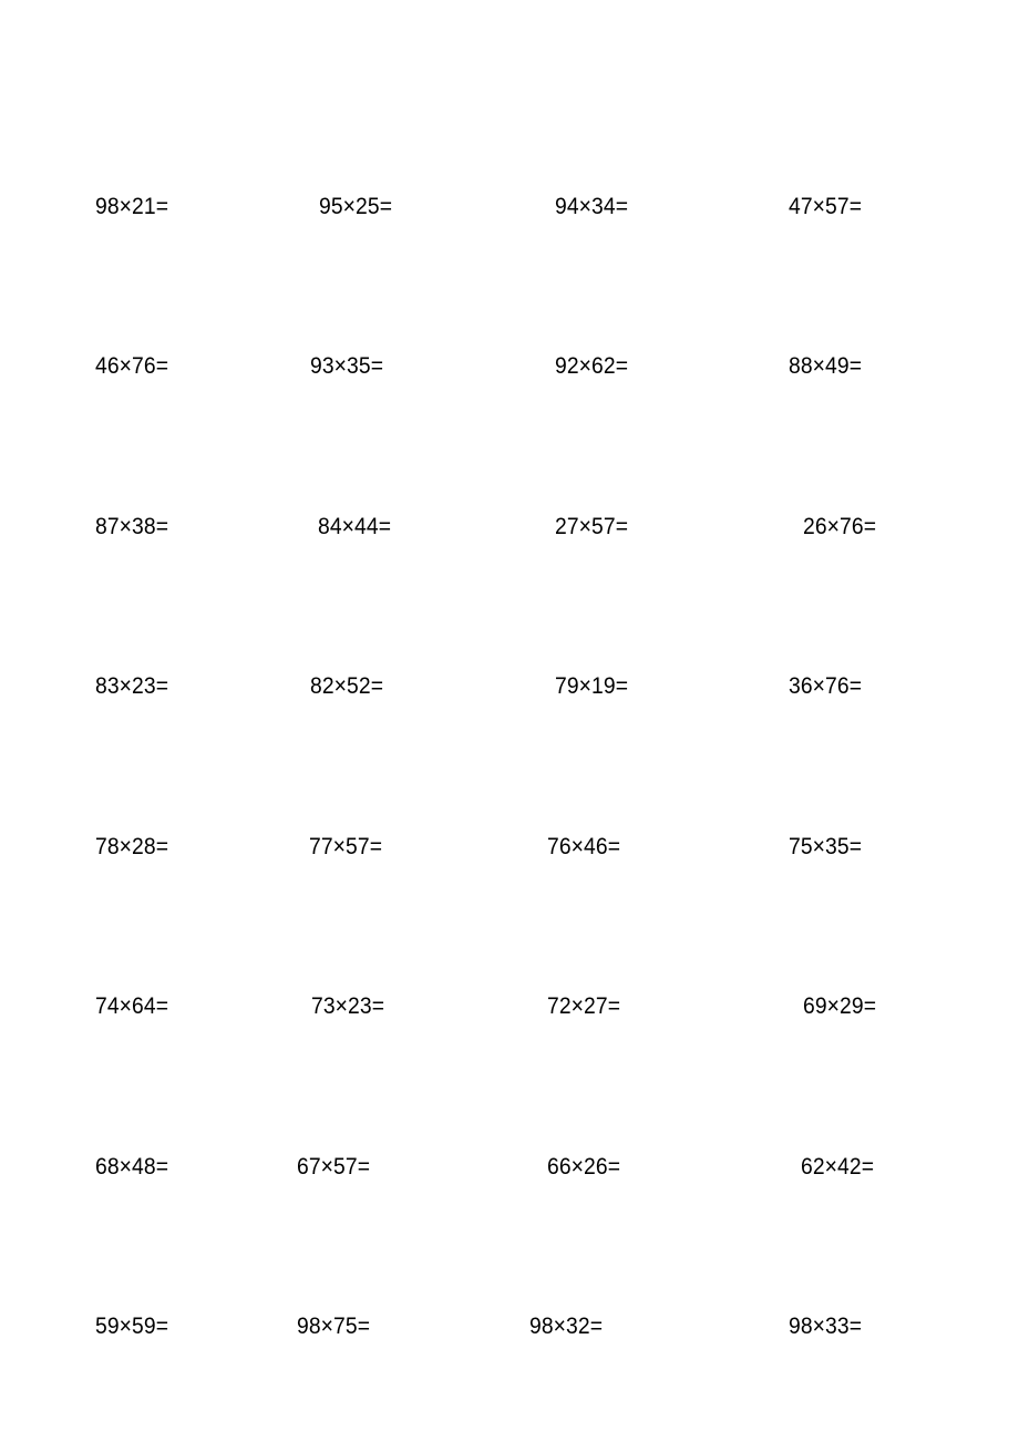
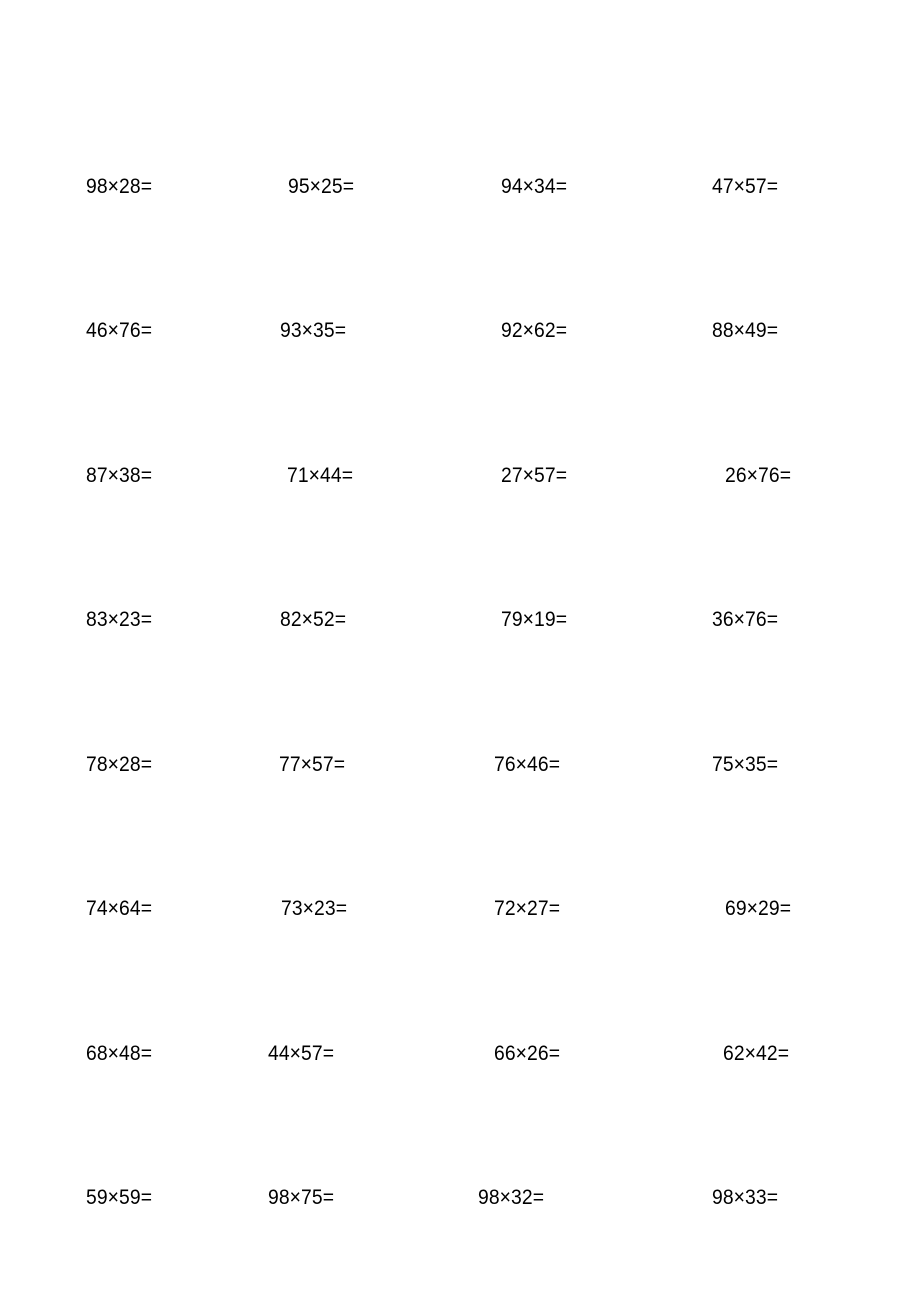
- 98×21=
+ 98×28=
  95×25=
  94×34=
  47×57=
  46×76=
  93×35=
  92×62=
  88×49=
  87×38=
- 84×44=
+ 71×44=
  27×57=
  26×76=
  83×23=
  82×52=
  79×19=
  36×76=
  78×28=
  77×57=
  76×46=
  75×35=
  74×64=
  73×23=
  72×27=
  69×29=
  68×48=
- 67×57=
+ 44×57=
  66×26=
  62×42=
  59×59=
  98×75=
  98×32=
  98×33=
